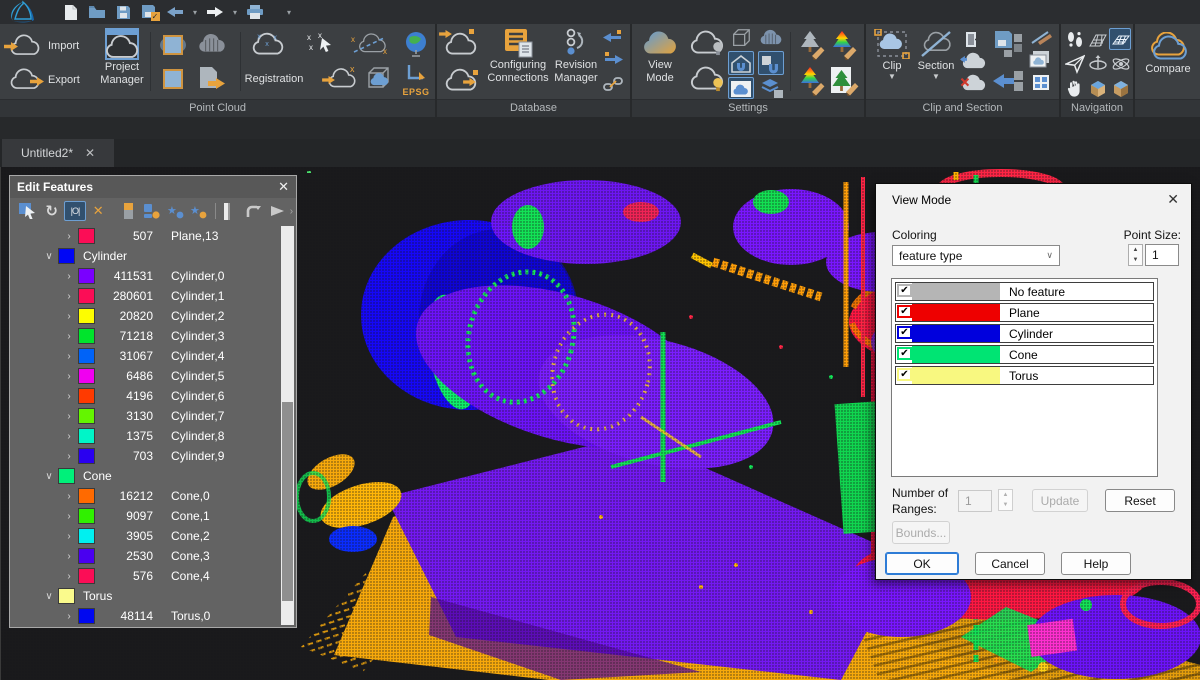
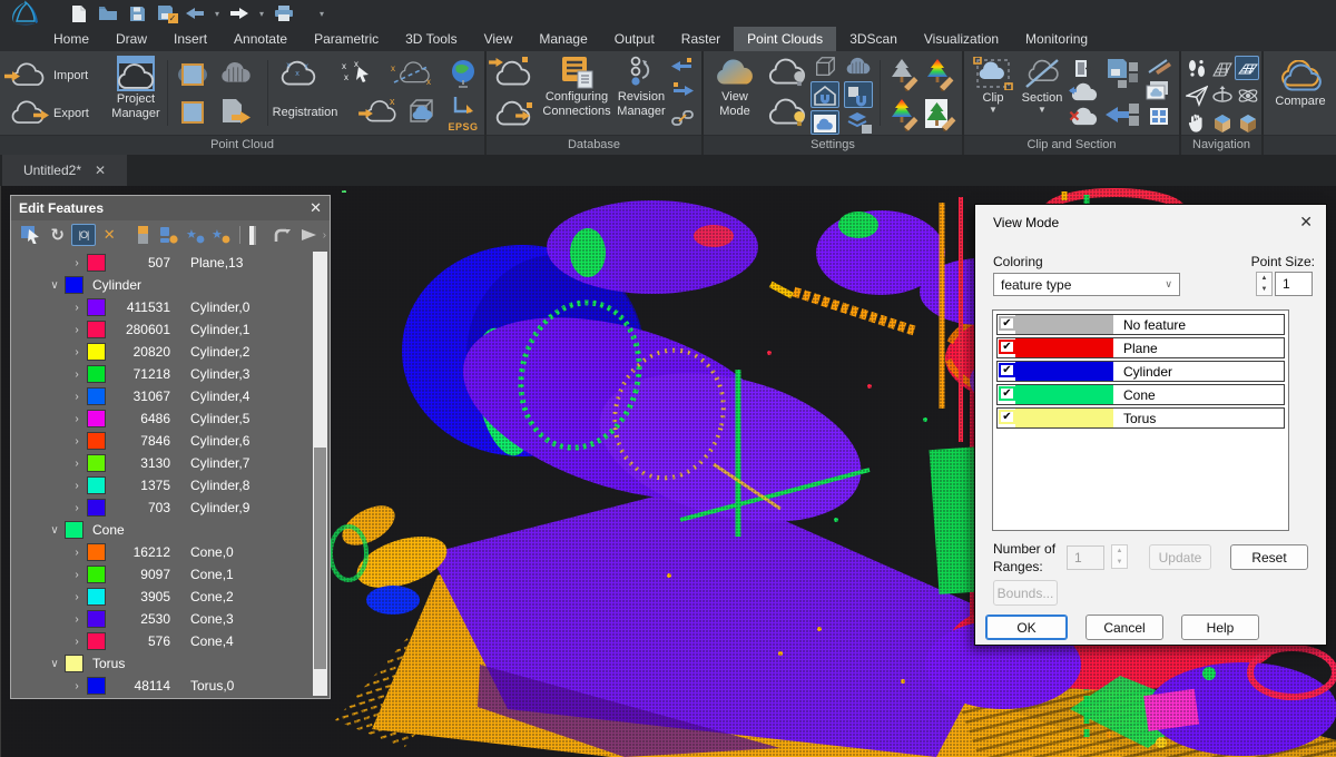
  ✓
  ▾
  ▾
  ▾
+ Home
+ Draw
+ Insert
+ Annotate
+ Parametric
+ 3D Tools
+ View
+ Manage
+ Output
+ Raster
+ Point Clouds
+ 3DScan
+ Visualization
+ Monitoring
  Import
  Export
  Project Manager
  x
  x
  x
  x
  x
  x
  x
  x
  Registration
  x
  EPSG
  Point Cloud
  Configuring Connections
  Revision Manager
  Database
  View Mode
  Settings
  Clip
  ▼
  Section
  ▼
  Clip and Section
  Navigation
  Compare
  Untitled2*
  ✕
  Edit Features
  ✕
  ↻
  |O|
  ✕
  ★
  ★
  ›
  ›
  507
  Plane,13
  ∨
  Cylinder
  ›
  411531
  Cylinder,0
  ›
  280601
  Cylinder,1
  ›
  20820
  Cylinder,2
  ›
  71218
  Cylinder,3
  ›
  31067
  Cylinder,4
  ›
  6486
  Cylinder,5
  ›
- 4196
+ 7846
  Cylinder,6
  ›
  3130
  Cylinder,7
  ›
  1375
  Cylinder,8
  ›
  703
  Cylinder,9
  ∨
  Cone
  ›
  16212
  Cone,0
  ›
  9097
  Cone,1
  ›
  3905
  Cone,2
  ›
  2530
  Cone,3
  ›
  576
  Cone,4
  ∨
  Torus
  ›
  48114
  Torus,0
  View Mode
  ✕
  Coloring
  Point Size:
  feature type
  ∨
  1
  ✔
  No feature
  ✔
  Plane
  ✔
  Cylinder
  ✔
  Cone
  ✔
  Torus
  Number of Ranges:
  1
  Update
  Reset
  Bounds...
  OK
  Cancel
  Help
